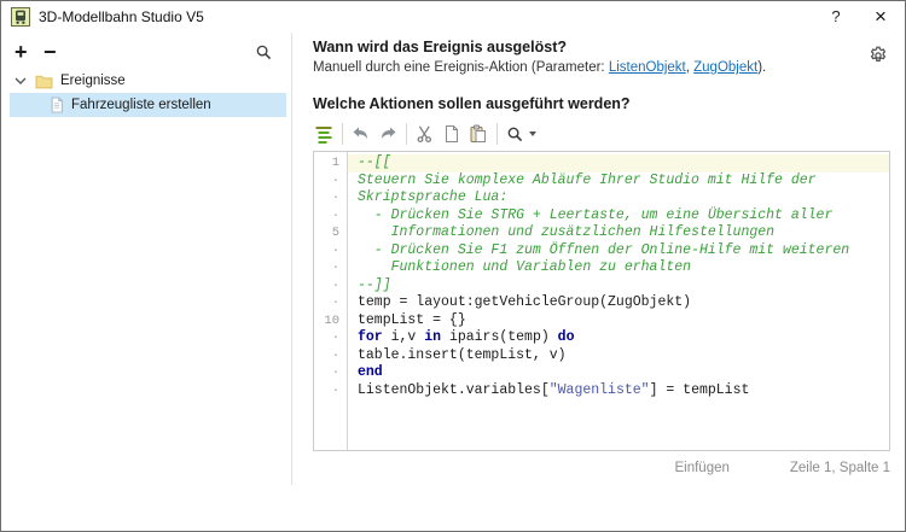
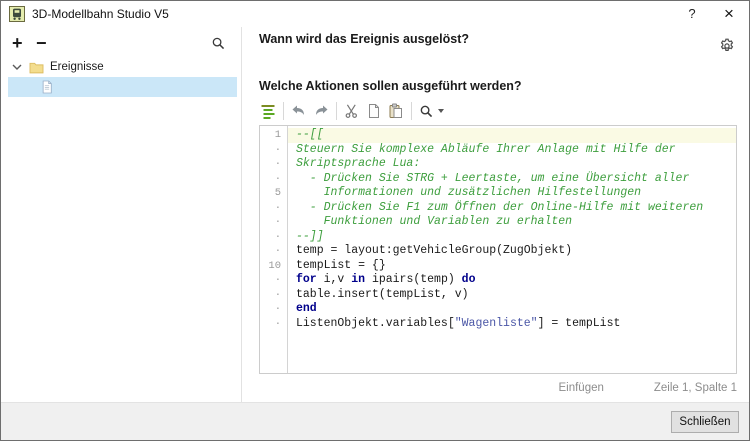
  3D-Modellbahn Studio V5
  ?
  ×
  +
  −
  Ereignisse
- Fahrzeugliste erstellen
  Wann wird das Ereignis ausgelöst?
- Manuell durch eine Ereignis-Aktion (Parameter: ListenObjekt, ZugObjekt).
  Welche Aktionen sollen ausgeführt werden?
  1
  --[[
  ·
- Steuern Sie komplexe Abläufe Ihrer Studio mit Hilfe der
+ Steuern Sie komplexe Abläufe Ihrer Anlage mit Hilfe der
  ·
  Skriptsprache Lua:
  ·
  - Drücken Sie STRG + Leertaste, um eine Übersicht aller
  5
  Informationen und zusätzlichen Hilfestellungen
  ·
  - Drücken Sie F1 zum Öffnen der Online-Hilfe mit weiteren
  ·
  Funktionen und Variablen zu erhalten
  ·
  --]]
  ·
  temp = layout:getVehicleGroup(ZugObjekt)
  10
  tempList = {}
  ·
  for i,v in ipairs(temp) do
  ·
  table.insert(tempList, v)
  ·
  end
  ·
  ListenObjekt.variables["Wagenliste"] = tempList
  Einfügen
  Zeile 1, Spalte 1
+ Schließen
